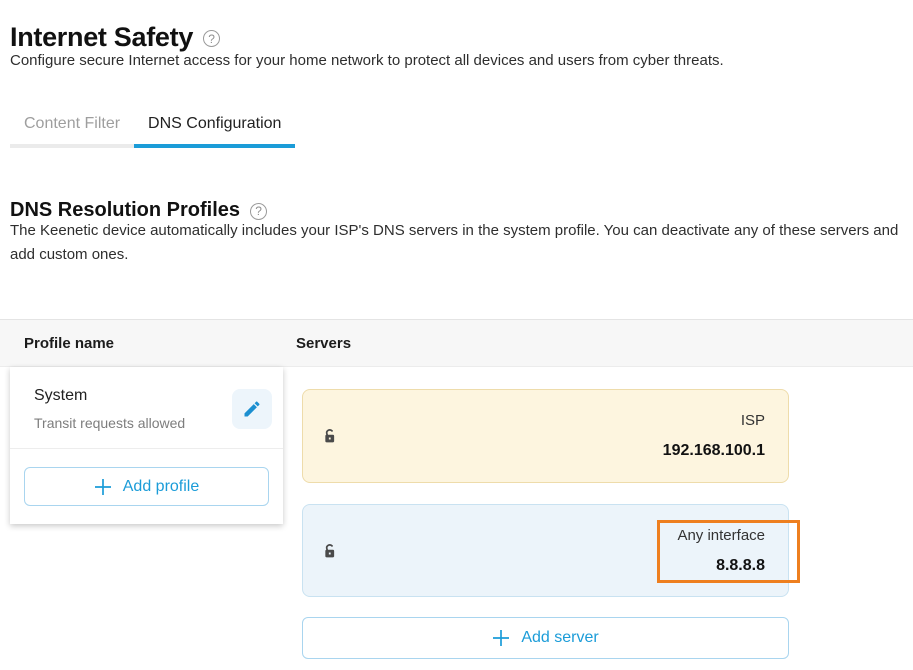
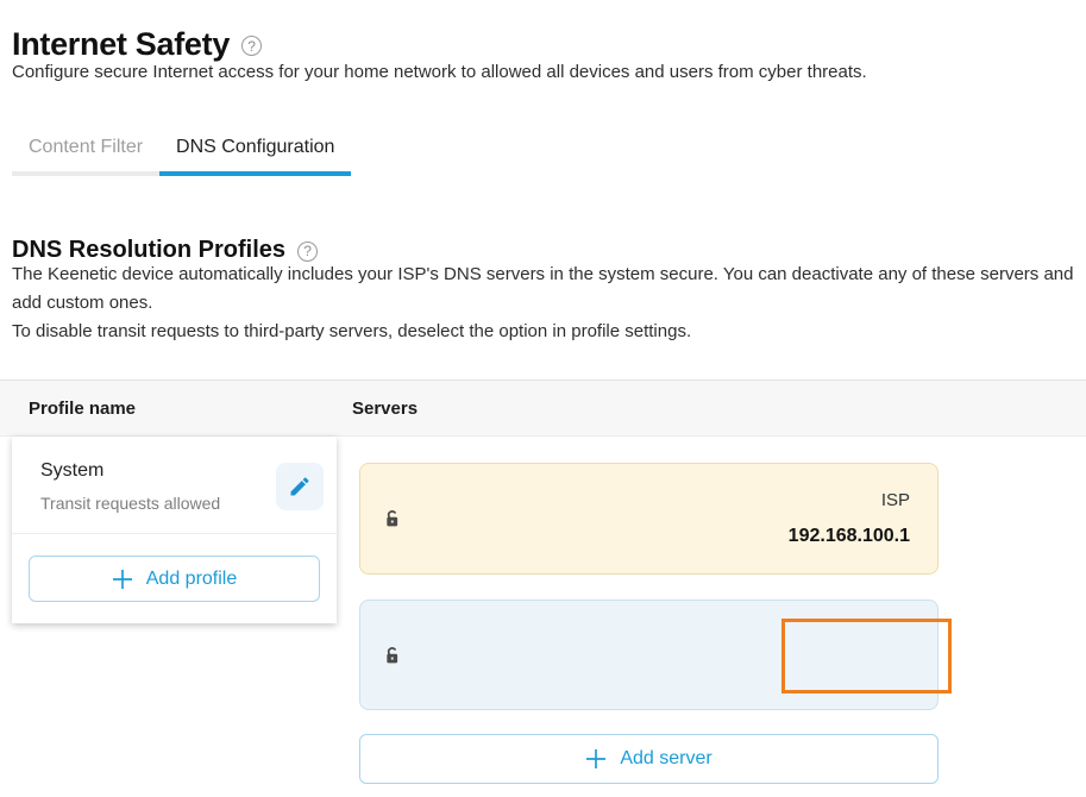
  Internet Safety
  ?
- Configure secure Internet access for your home network to protect all devices and users from cyber threats.
+ Configure secure Internet access for your home network to allowed all devices and users from cyber threats.
  Content Filter
  DNS Configuration
  DNS Resolution Profiles
  ?
- The Keenetic device automatically includes your ISP's DNS servers in the system profile. You can deactivate any of these servers and add custom ones.
+ The Keenetic device automatically includes your ISP's DNS servers in the system secure. You can deactivate any of these servers and add custom ones.
+ To disable transit requests to third-party servers, deselect the option in profile settings.
  Profile name
  Servers
  System
  Transit requests allowed
  Add profile
  ISP
  192.168.100.1
- Any interface
- 8.8.8.8
  Add server
